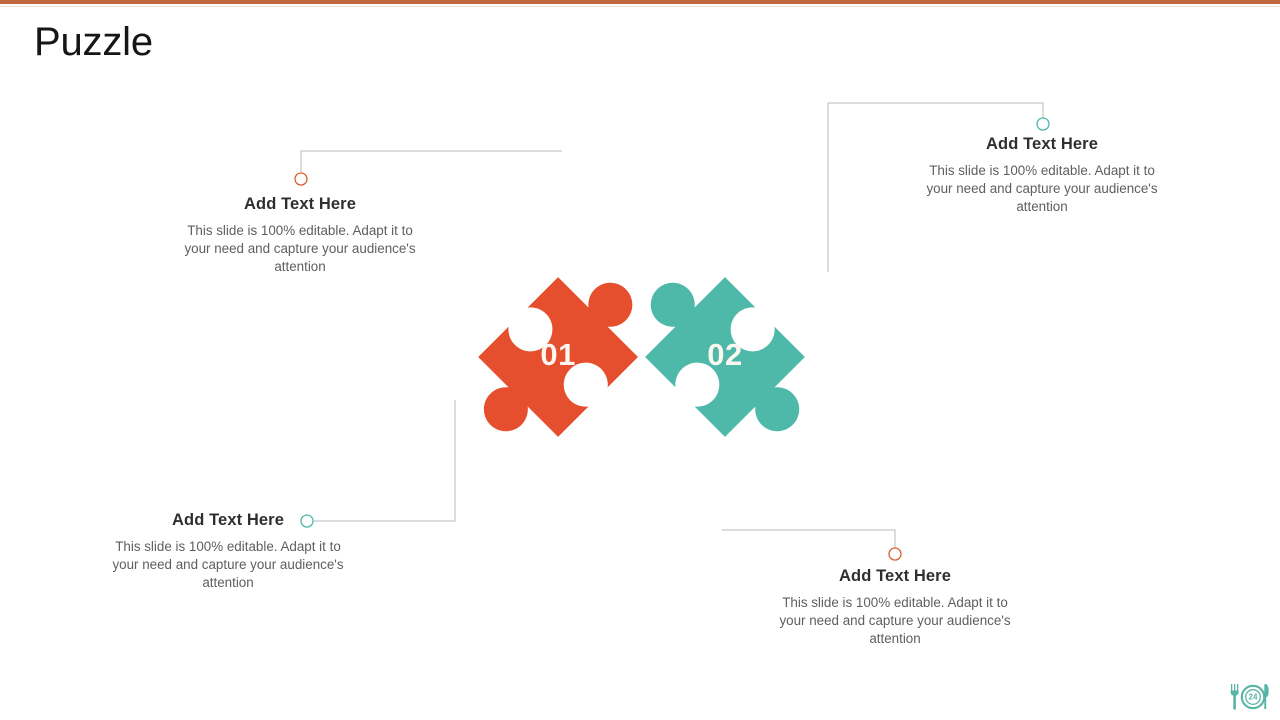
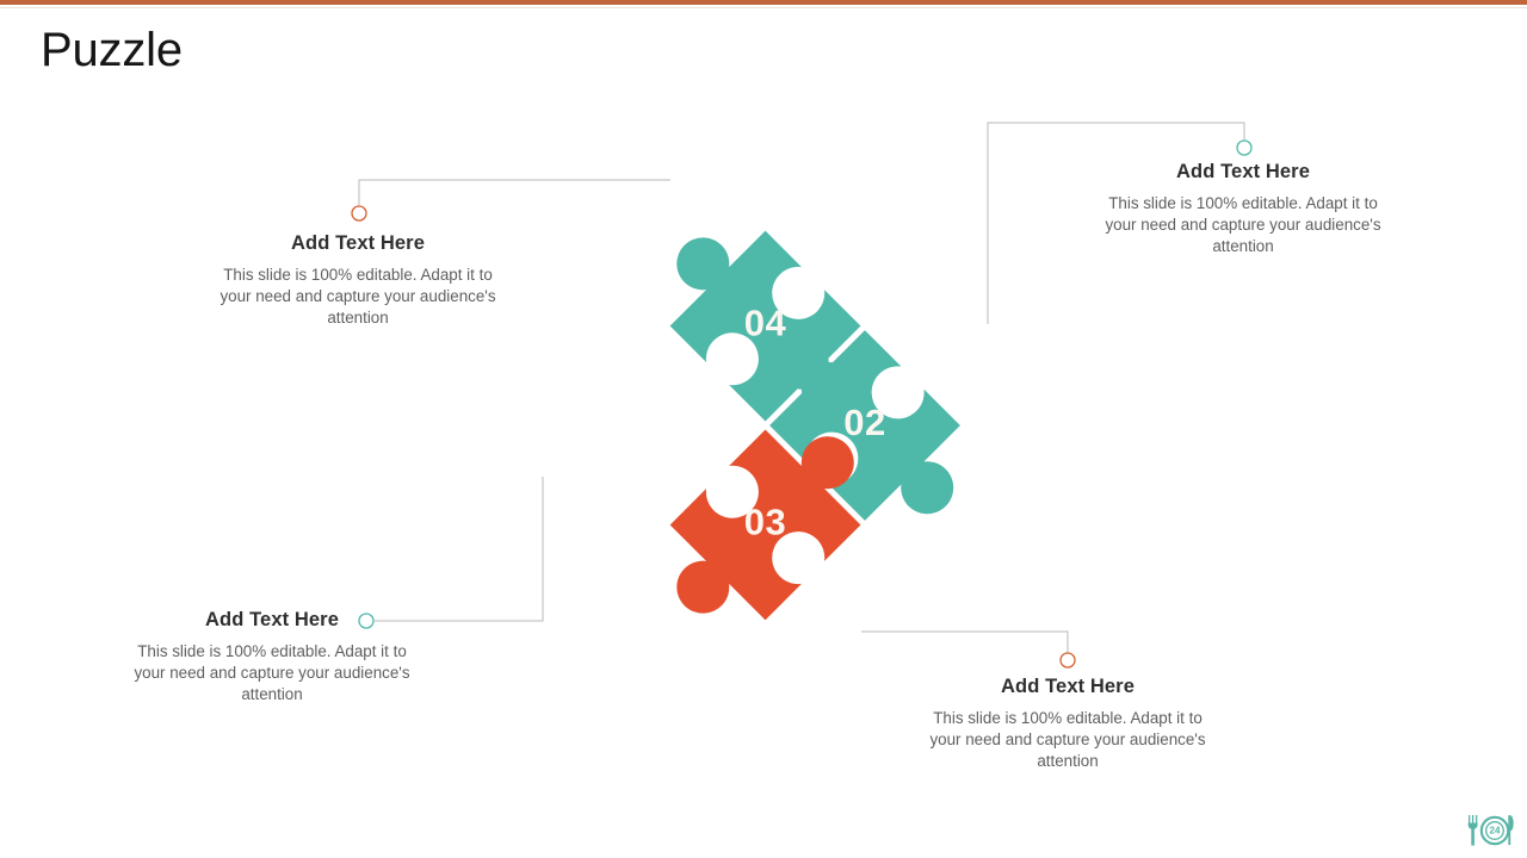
  Puzzle
- 01
  02
+ 03
+ 04
  Add Text Here
  This slide is 100% editable. Adapt it to your need and capture your audience's attention
  Add Text Here
  This slide is 100% editable. Adapt it to your need and capture your audience's attention
  Add Text Here
  This slide is 100% editable. Adapt it to your need and capture your audience's attention
  Add Text Here
  This slide is 100% editable. Adapt it to your need and capture your audience's attention
  24
